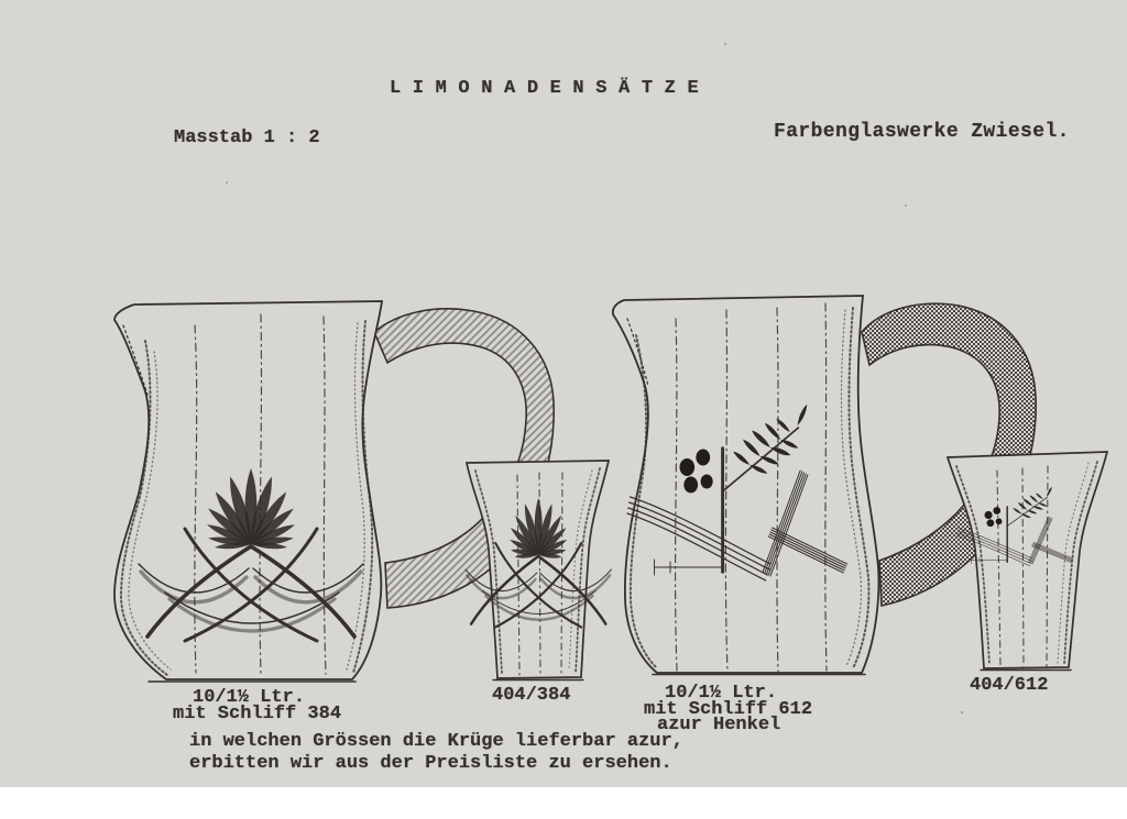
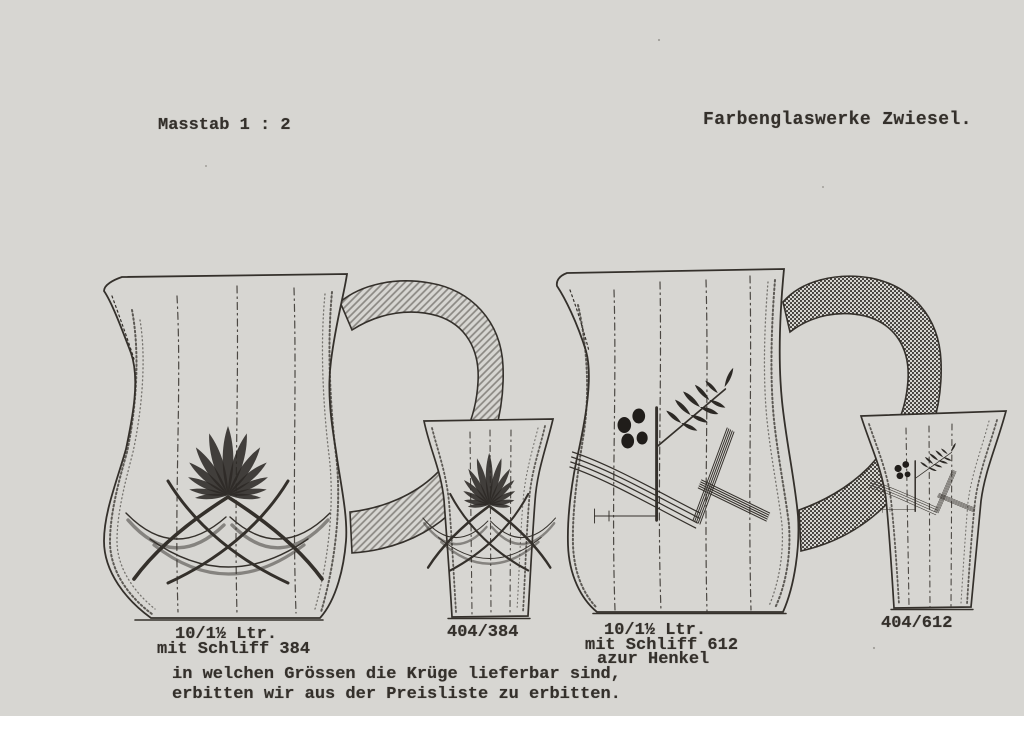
- L I M O N A D E N S Ä T Z E
  Masstab 1 : 2
  Farbenglaswerke Zwiesel.
  10/1½ Ltr.
  mit Schliff 384
  404/384
  10/1½ Ltr.
  mit Schliff 612
  azur Henkel
  404/612
- in welchen Grössen die Krüge lieferbar azur,
+ in welchen Grössen die Krüge lieferbar sind,
- erbitten wir aus der Preisliste zu ersehen.
+ erbitten wir aus der Preisliste zu erbitten.
